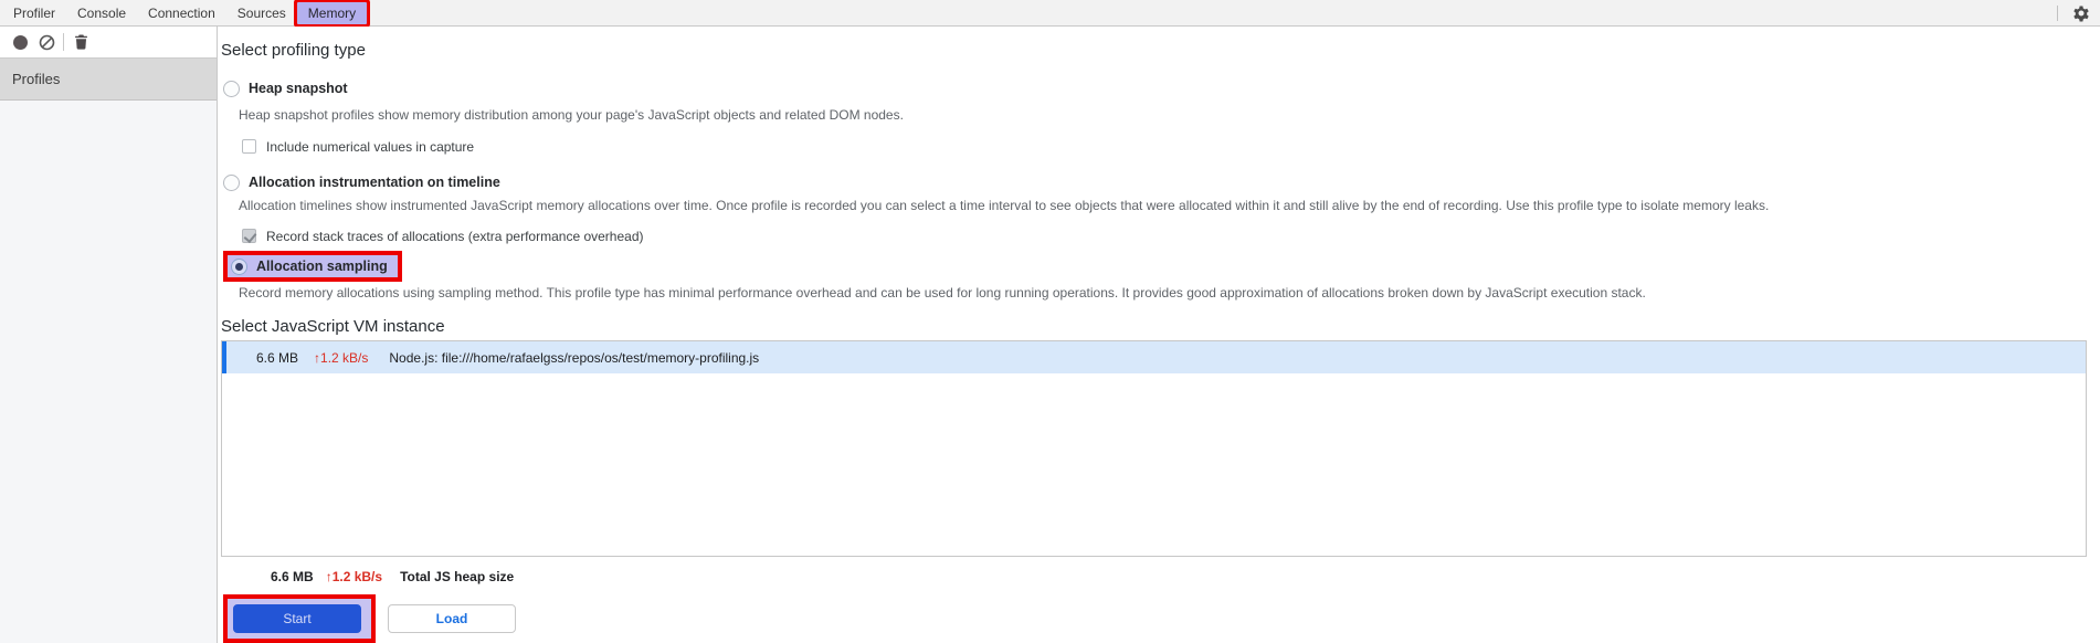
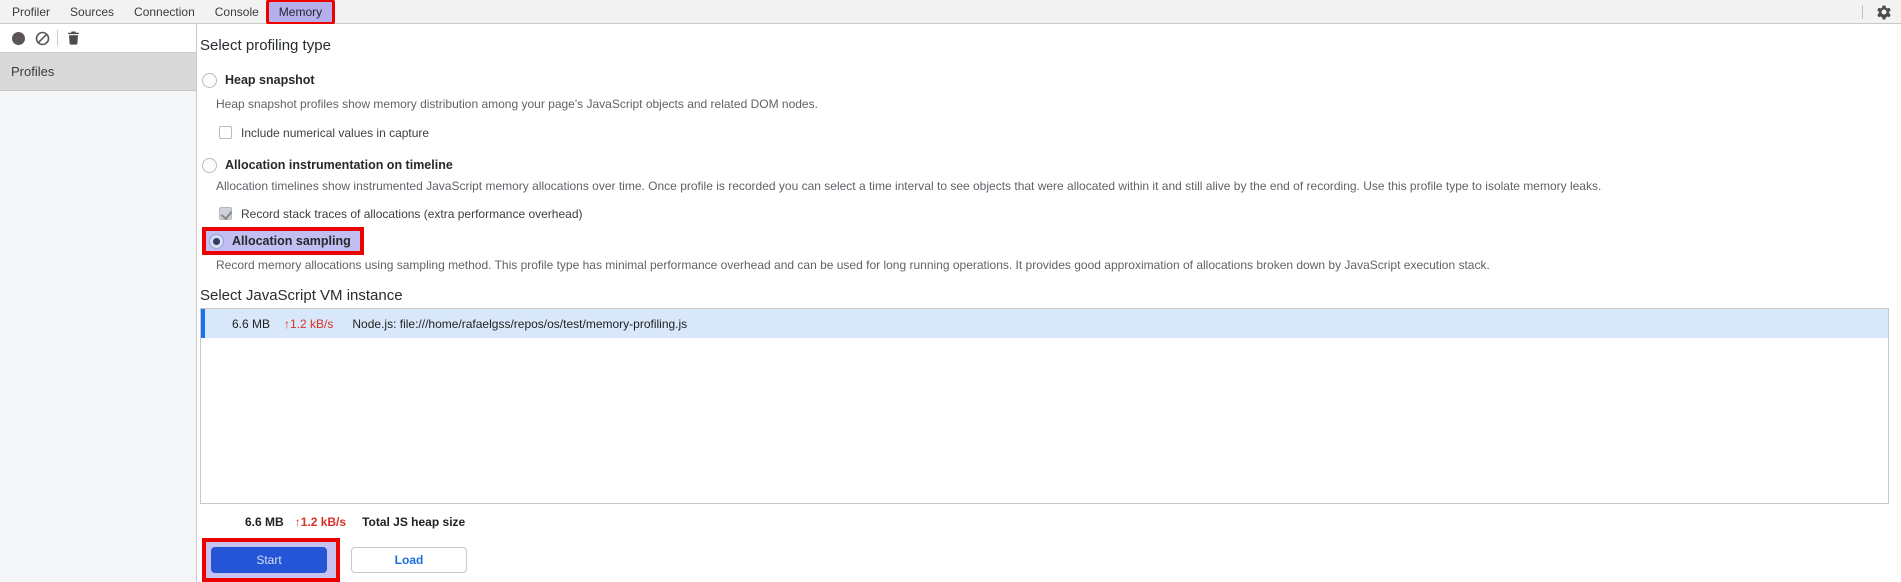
  Profiler
- Console
+ Sources
  Connection
- Sources
+ Console
  Memory
  Profiles
  Select profiling type
  Heap snapshot
  Heap snapshot profiles show memory distribution among your page's JavaScript objects and related DOM nodes.
  Include numerical values in capture
  Allocation instrumentation on timeline
  Allocation timelines show instrumented JavaScript memory allocations over time. Once profile is recorded you can select a time interval to see objects that were allocated within it and still alive by the end of recording. Use this profile type to isolate memory leaks.
  Record stack traces of allocations (extra performance overhead)
  Allocation sampling
  Record memory allocations using sampling method. This profile type has minimal performance overhead and can be used for long running operations. It provides good approximation of allocations broken down by JavaScript execution stack.
  Select JavaScript VM instance
  6.6 MB
  ↑1.2 kB/s
  Node.js: file:///home/rafaelgss/repos/os/test/memory-profiling.js
  6.6 MB
  ↑1.2 kB/s
  Total JS heap size
  Start
  Load
